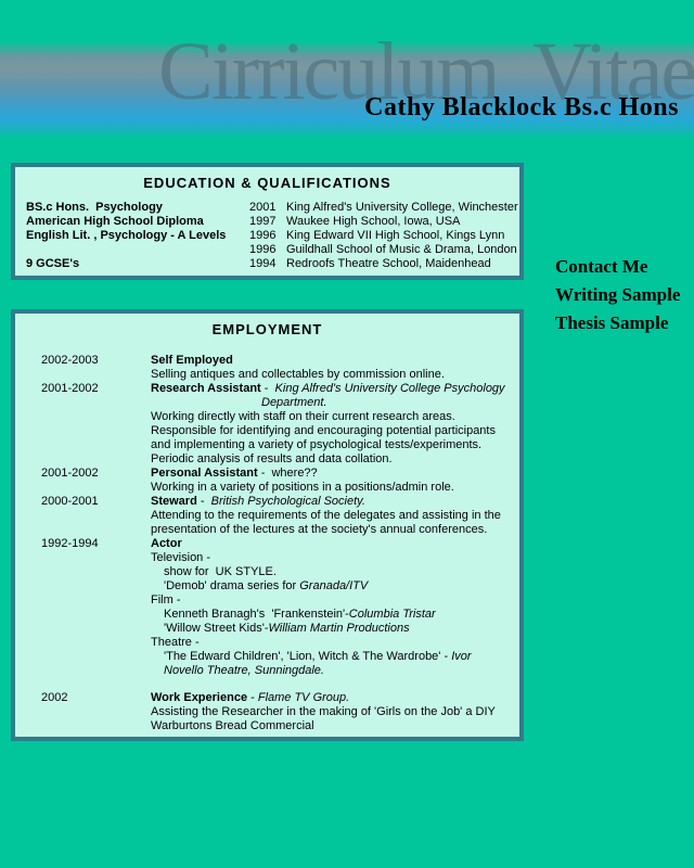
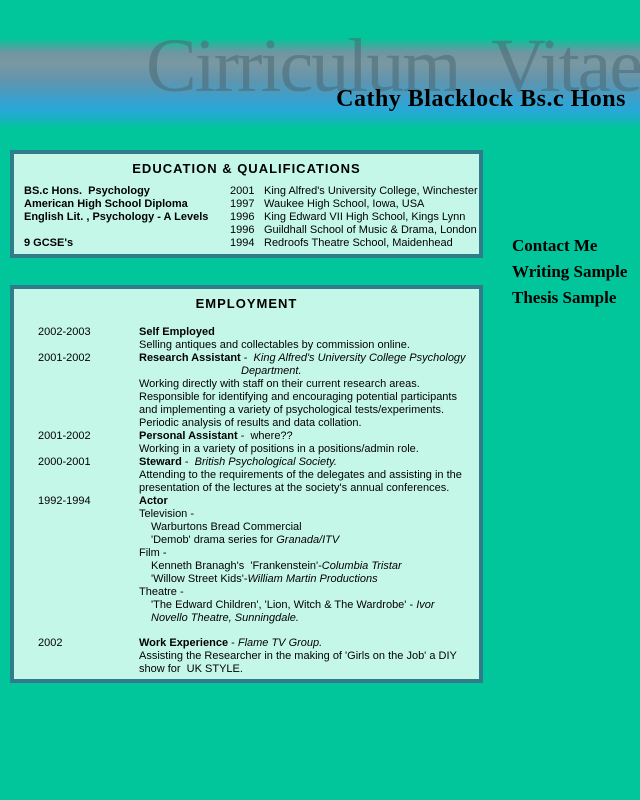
  Cirriculum Vitae
  Cathy Blacklock Bs.c Hons
  EDUCATION & QUALIFICATIONS
  BS.c Hons. Psychology
  2001
  King Alfred's University College, Winchester
  American High School Diploma
  1997
  Waukee High School, Iowa, USA
  English Lit. , Psychology - A Levels
  1996
  King Edward VII High School, Kings Lynn
  1996
  Guildhall School of Music & Drama, London
  9 GCSE's
  1994
  Redroofs Theatre School, Maidenhead
  Contact Me
  Writing Sample
  Thesis Sample
  EMPLOYMENT
  2002-2003
  Self Employed
  Selling antiques and collectables by commission online.
  2001-2002
  Research Assistant - King Alfred's University College Psychology
  Department.
  Working directly with staff on their current research areas.
  Responsible for identifying and encouraging potential participants
  and implementing a variety of psychological tests/experiments.
  Periodic analysis of results and data collation.
  2001-2002
  Personal Assistant - where??
  Working in a variety of positions in a positions/admin role.
  2000-2001
  Steward - British Psychological Society.
  Attending to the requirements of the delegates and assisting in the
  presentation of the lectures at the society's annual conferences.
  1992-1994
  Actor
  Television -
- show for UK STYLE.
+ Warburtons Bread Commercial
  'Demob' drama series for Granada/ITV
  Film -
  Kenneth Branagh's 'Frankenstein'-Columbia Tristar
  'Willow Street Kids'-William Martin Productions
  Theatre -
  'The Edward Children', 'Lion, Witch & The Wardrobe' - Ivor
  Novello Theatre, Sunningdale.
  2002
  Work Experience - Flame TV Group.
  Assisting the Researcher in the making of 'Girls on the Job' a DIY
- Warburtons Bread Commercial
+ show for UK STYLE.
